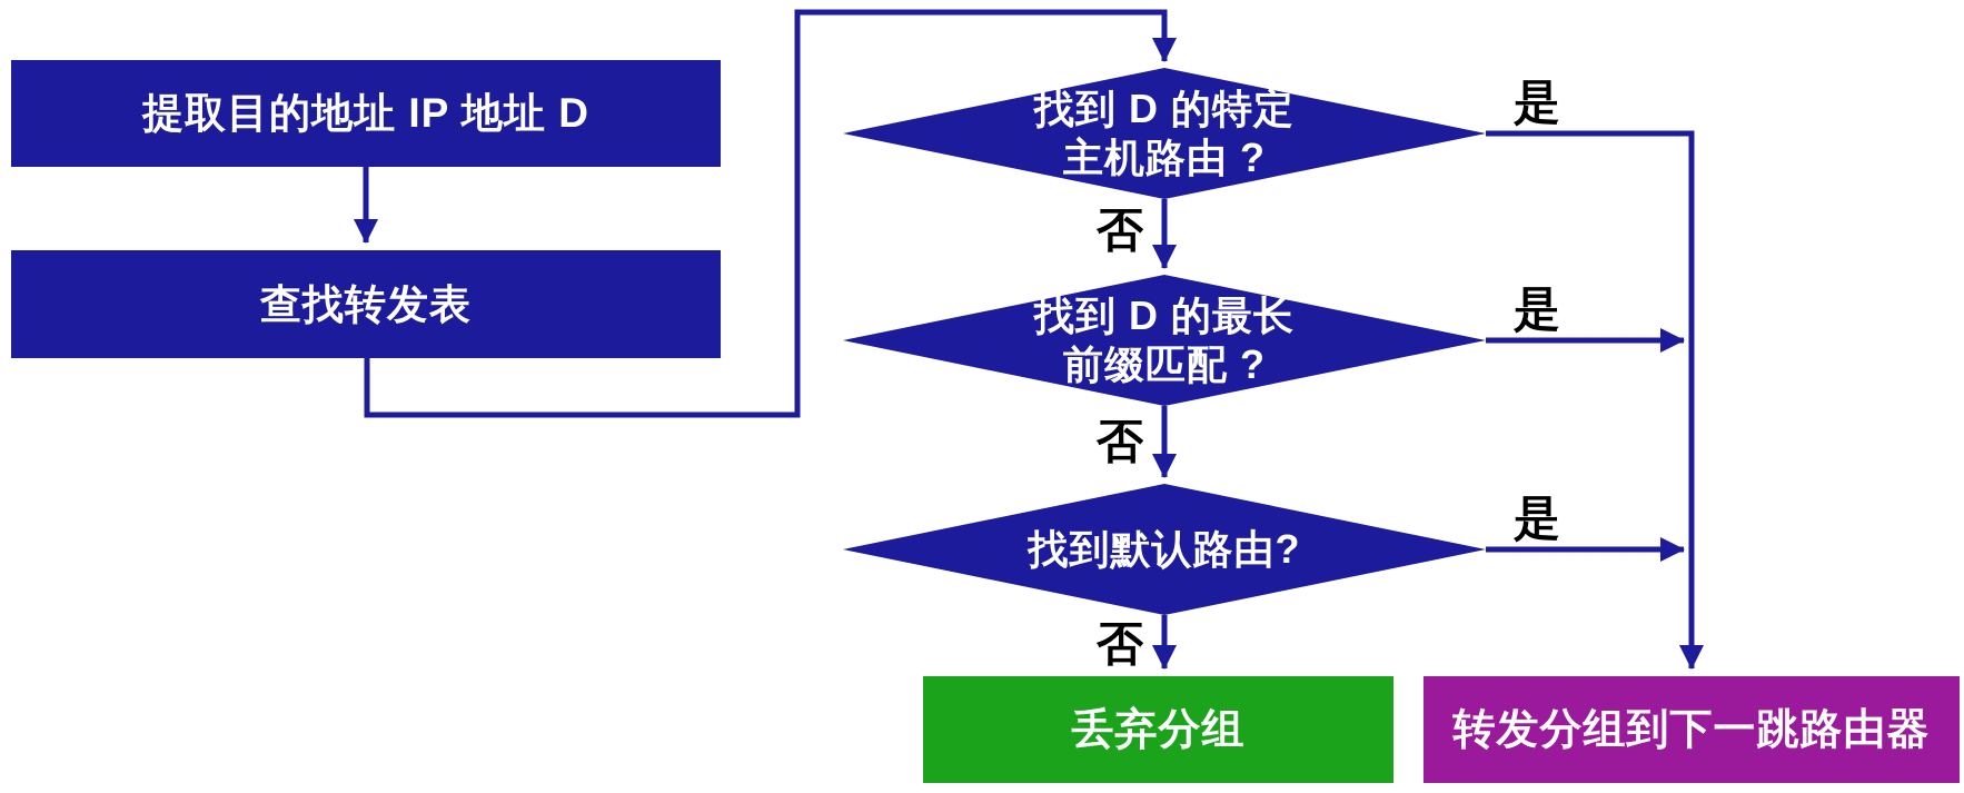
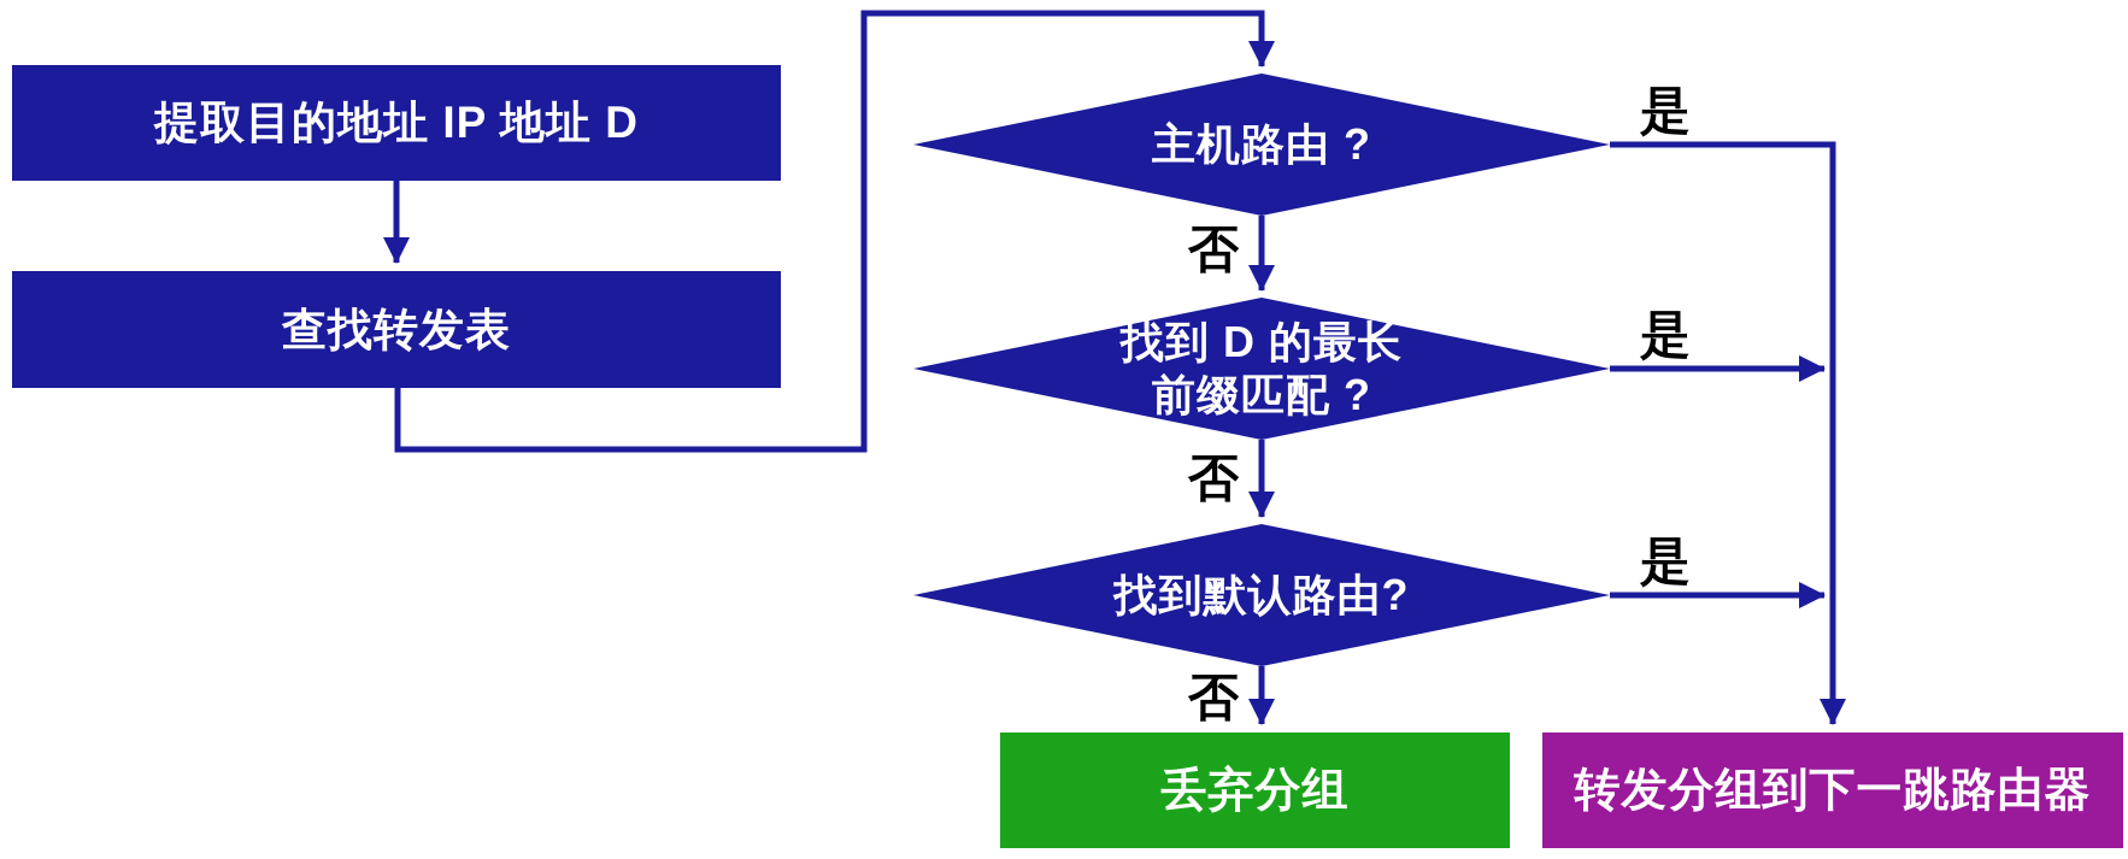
  提取目的地址 IP 地址 D
  查找转发表
- 找到 D 的特定
  主机路由 ?
  找到 D 的最长
  前缀匹配 ?
  找到默认路由?
  丢弃分组
  转发分组到下一跳路由器
  是
  是
  是
  否
  否
  否
